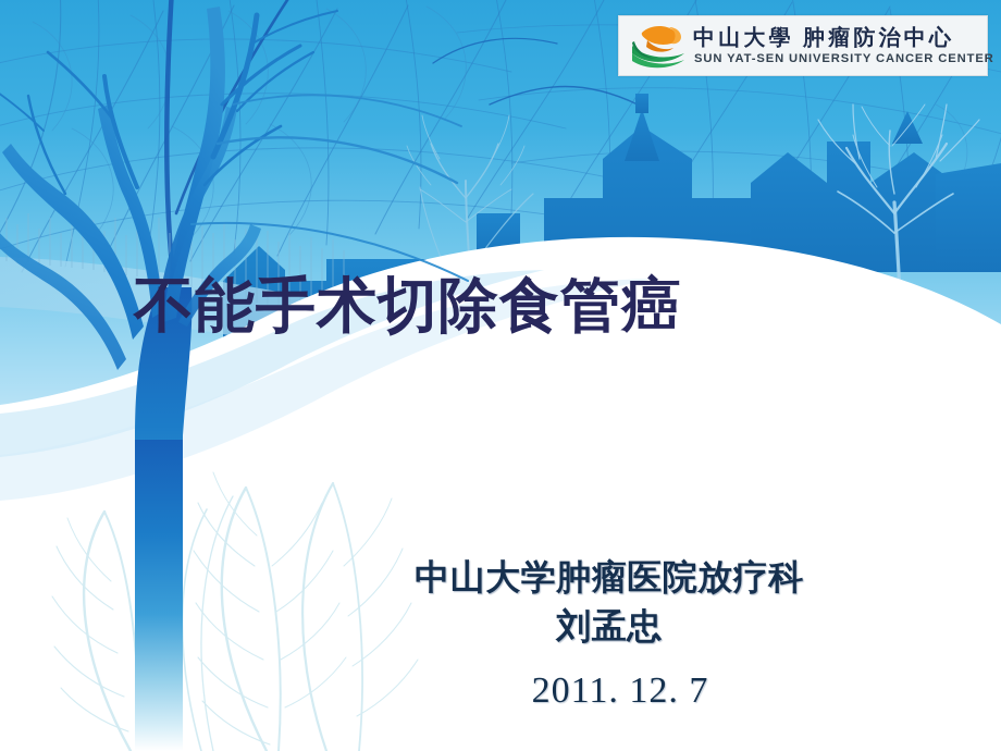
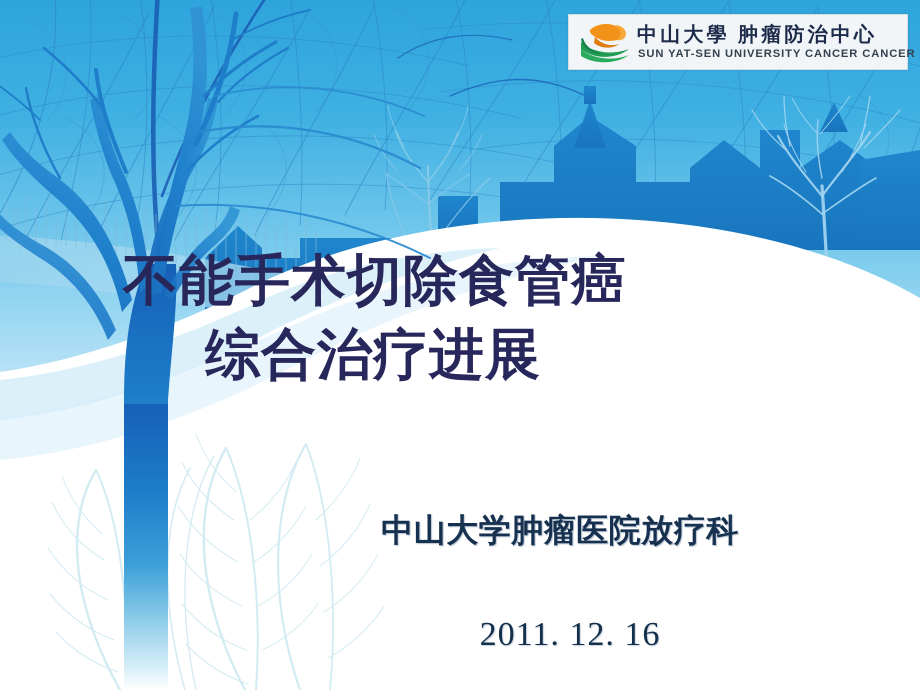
  中山大學 肿瘤防治中心
- SUN YAT-SEN UNIVERSITY CANCER CENTER
+ SUN YAT-SEN UNIVERSITY CANCER CANCER
  不能手术切除食管癌
+ 综合治疗进展
  中山大学肿瘤医院放疗科
- 刘孟忠
- 2011. 12. 7
+ 2011. 12. 16
